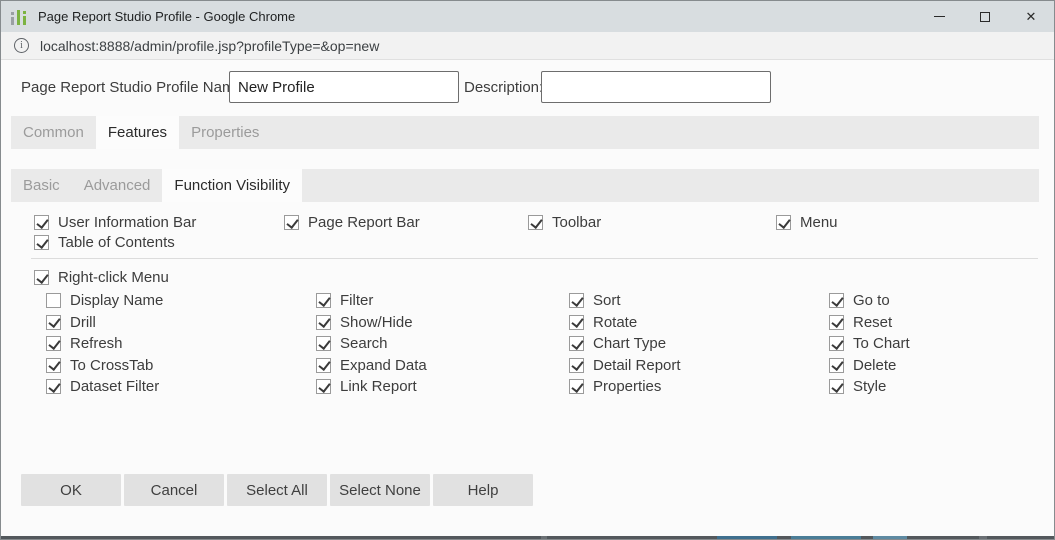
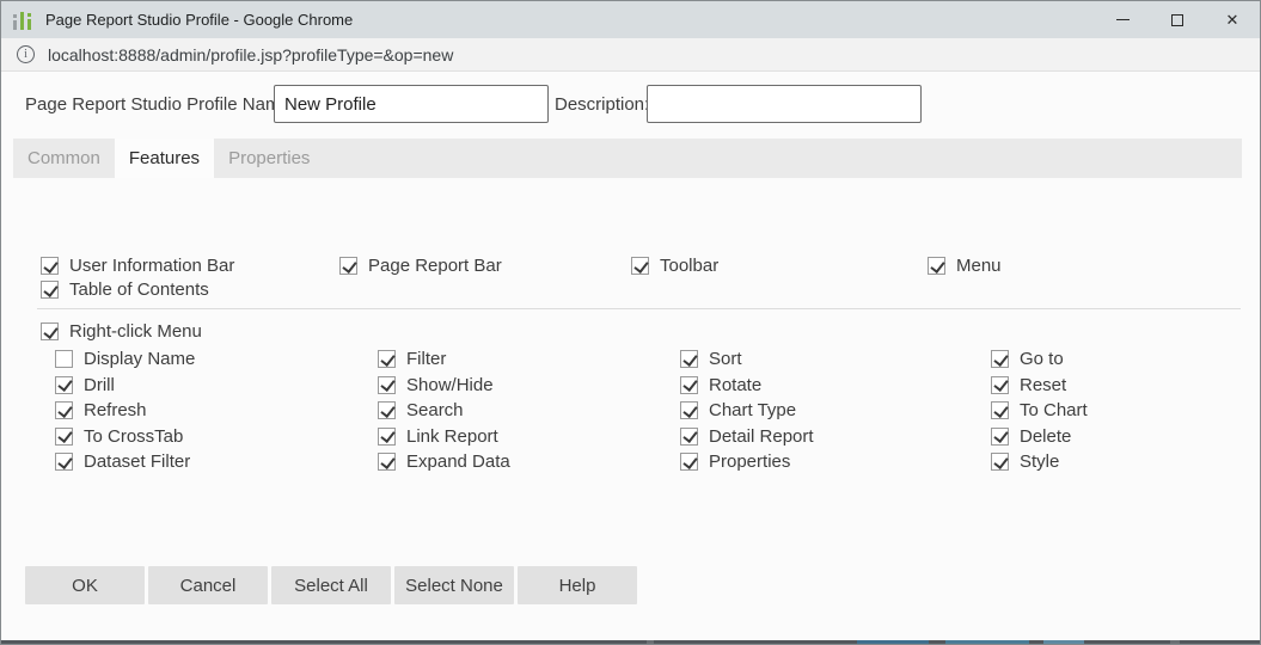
  Page Report Studio Profile - Google Chrome
  ✕
  i
  localhost:8888/admin/profile.jsp?profileType=&op=new
  Page Report Studio Profile Na
  New Profile
  Description
  Common
  Features
  Properties
- Basic
- Advanced
- Function Visibility
  User Information Bar
  Page Report Bar
  Toolbar
  Menu
  Table of Contents
  Right-click Menu
  Display Name
  Filter
  Sort
  Go to
  Drill
  Show/Hide
  Rotate
  Reset
  Refresh
  Search
  Chart Type
  To Chart
  To CrossTab
- Expand Data
+ Link Report
  Detail Report
  Delete
  Dataset Filter
- Link Report
+ Expand Data
  Properties
  Style
  OK
  Cancel
  Select All
  Select None
  Help
